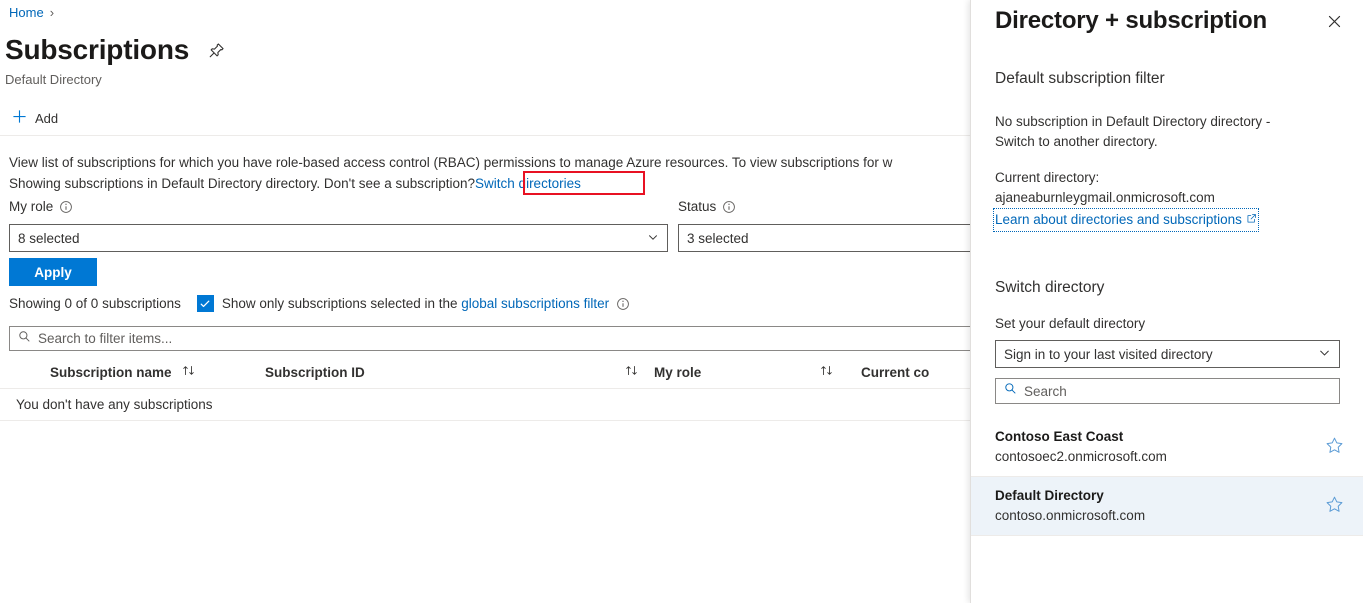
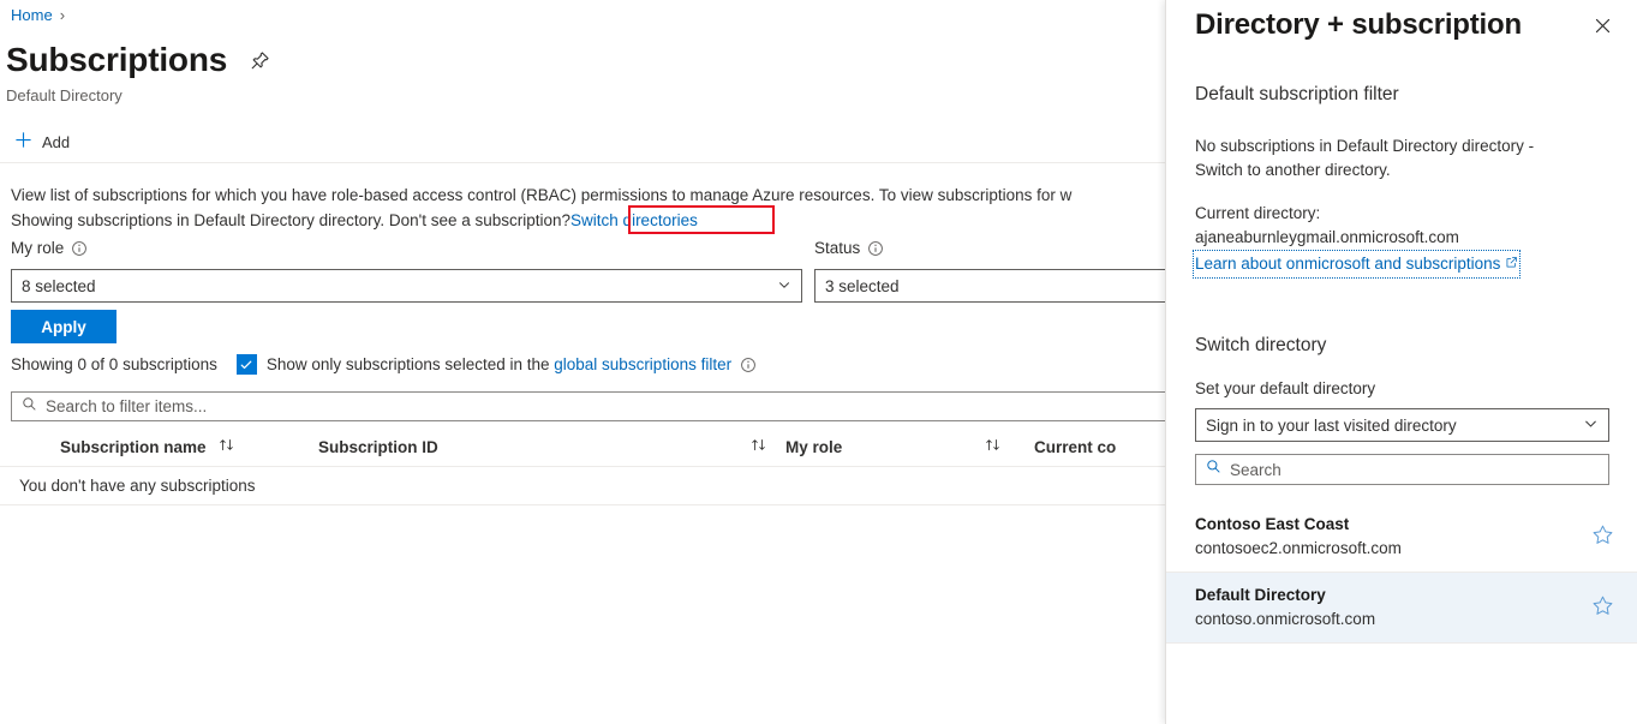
  Home
  ›
  Subscriptions
  Default Directory
  Add
  View list of subscriptions for which you have role-based access control (RBAC) permissions to manage Azure resources. To view subscriptions for w
  Showing subscriptions in Default Directory directory. Don't see a subscription?Switch directories
  My role
  8 selected
  Status
  3 selected
  Apply
  Showing 0 of 0 subscriptions
  Show only subscriptions selected in the
  global subscriptions filter
  Search to filter items...
  Subscription name
  Subscription ID
  My role
  Current co
  You don't have any subscriptions
  Directory + subscription
  Default subscription filter
- No subscription in Default Directory directory -
+ No subscriptions in Default Directory directory -
  Switch to another directory.
  Current directory:
  ajaneaburnleygmail.onmicrosoft.com
- Learn about directories and subscriptions
+ Learn about onmicrosoft and subscriptions
  Switch directory
  Set your default directory
  Sign in to your last visited directory
  Search
  Contoso East Coast
  contosoec2.onmicrosoft.com
  Default Directory
  contoso.onmicrosoft.com
